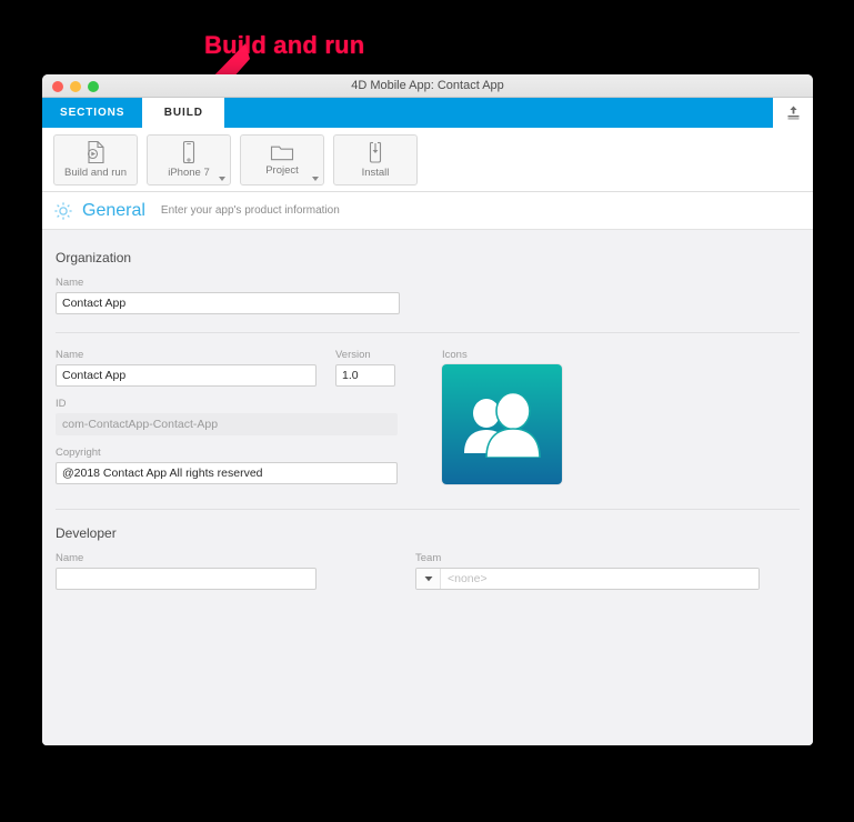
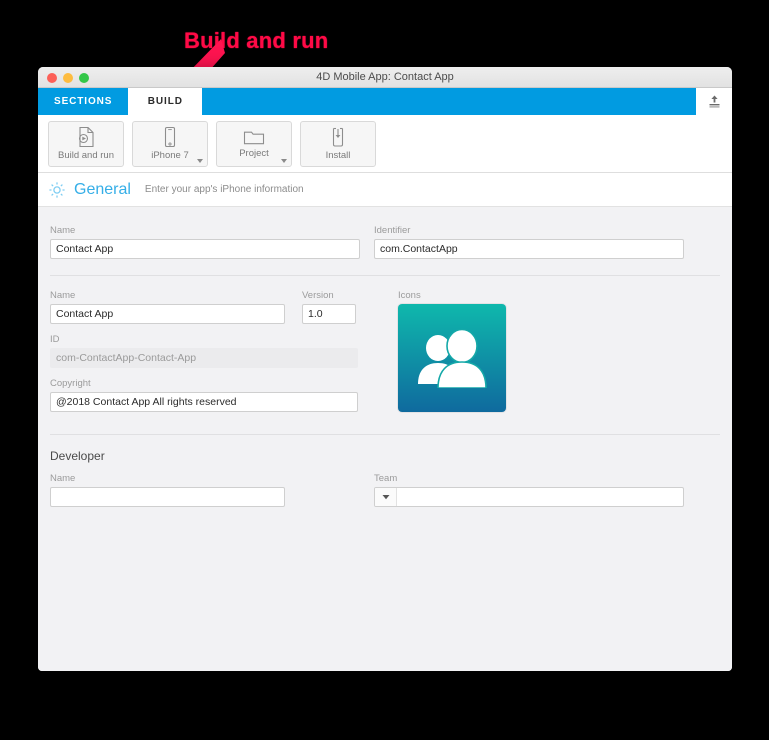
  Build and run
  4D Mobile App: Contact App
  SECTIONS
  BUILD
  Build and run
  iPhone 7
  Project
  Install
  General
- Enter your app's product information
+ Enter your app's iPhone information
- Organization
  Name
  Contact App
+ Identifier
+ com.ContactApp
  Name
  Contact App
  Version
  1.0
  ID
  com-ContactApp-Contact-App
  Copyright
  @2018 Contact App All rights reserved
  Icons
  Developer
  Name
  Team
- <none>
